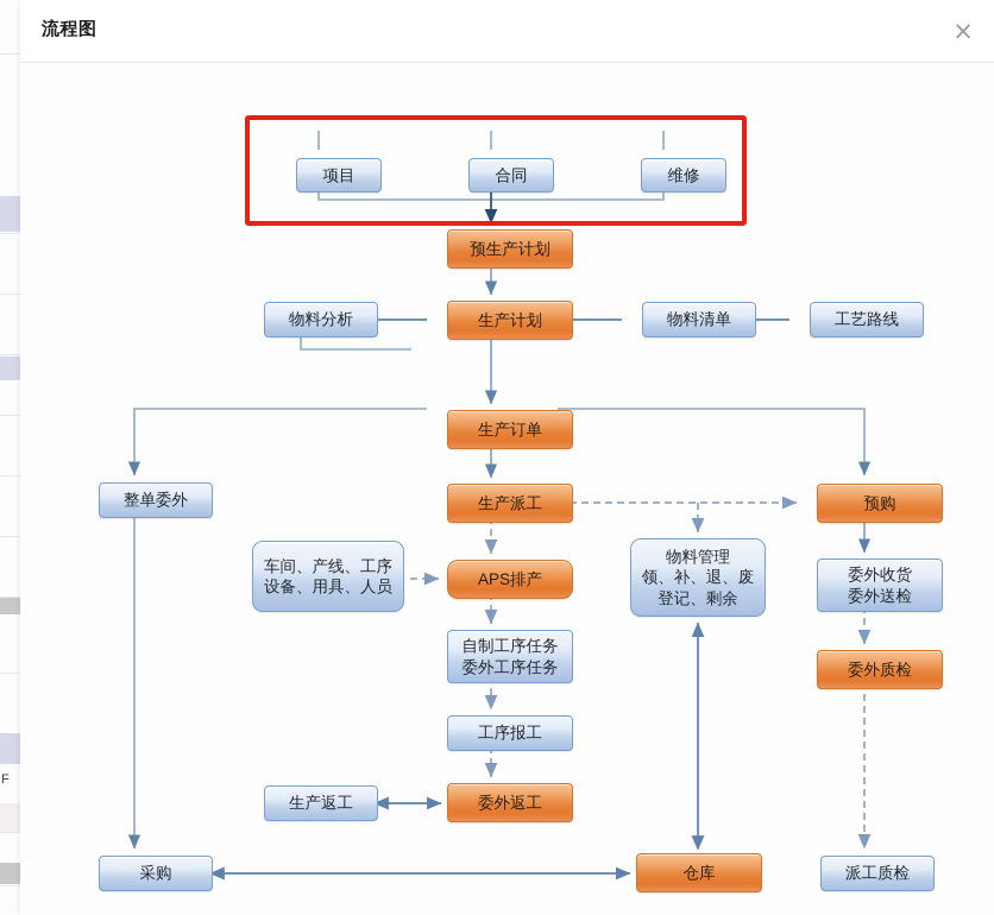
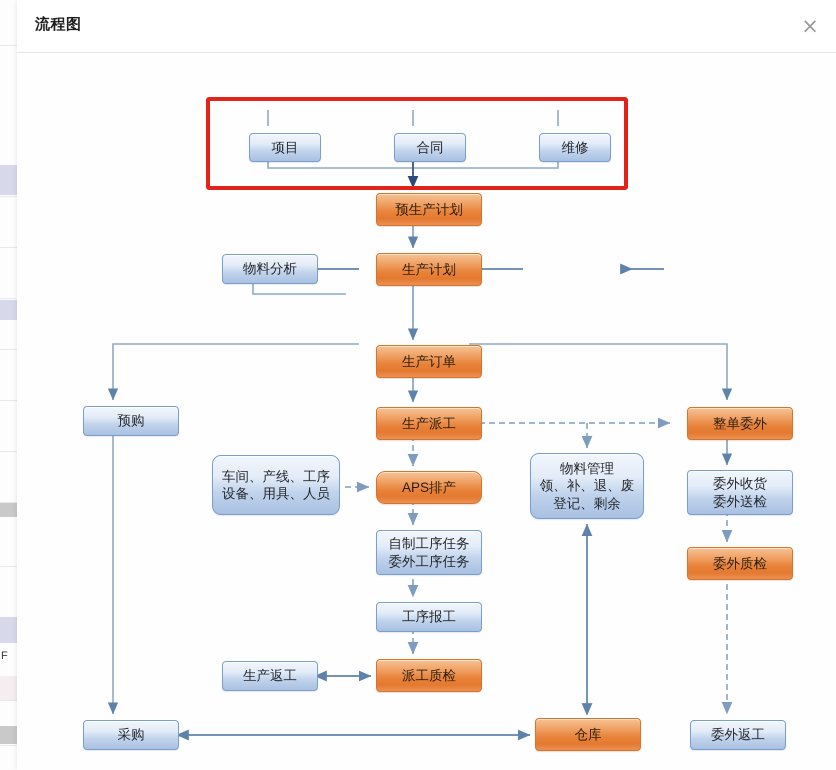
  F
  流程图
  ×
  项目
  合同
  维修
  预生产计划
  生产计划
  物料分析
- 物料清单
- 工艺路线
  生产订单
- 整单委外
+ 预购
  生产派工
- 预购
+ 整单委外
  车间、产线、工序
  设备、用具、人员
  APS排产
  物料管理
  领、补、退、废
  登记、剩余
  委外收货
  委外送检
  自制工序任务
  委外工序任务
  委外质检
  工序报工
  生产返工
- 委外返工
+ 派工质检
  采购
  仓库
- 派工质检
+ 委外返工
